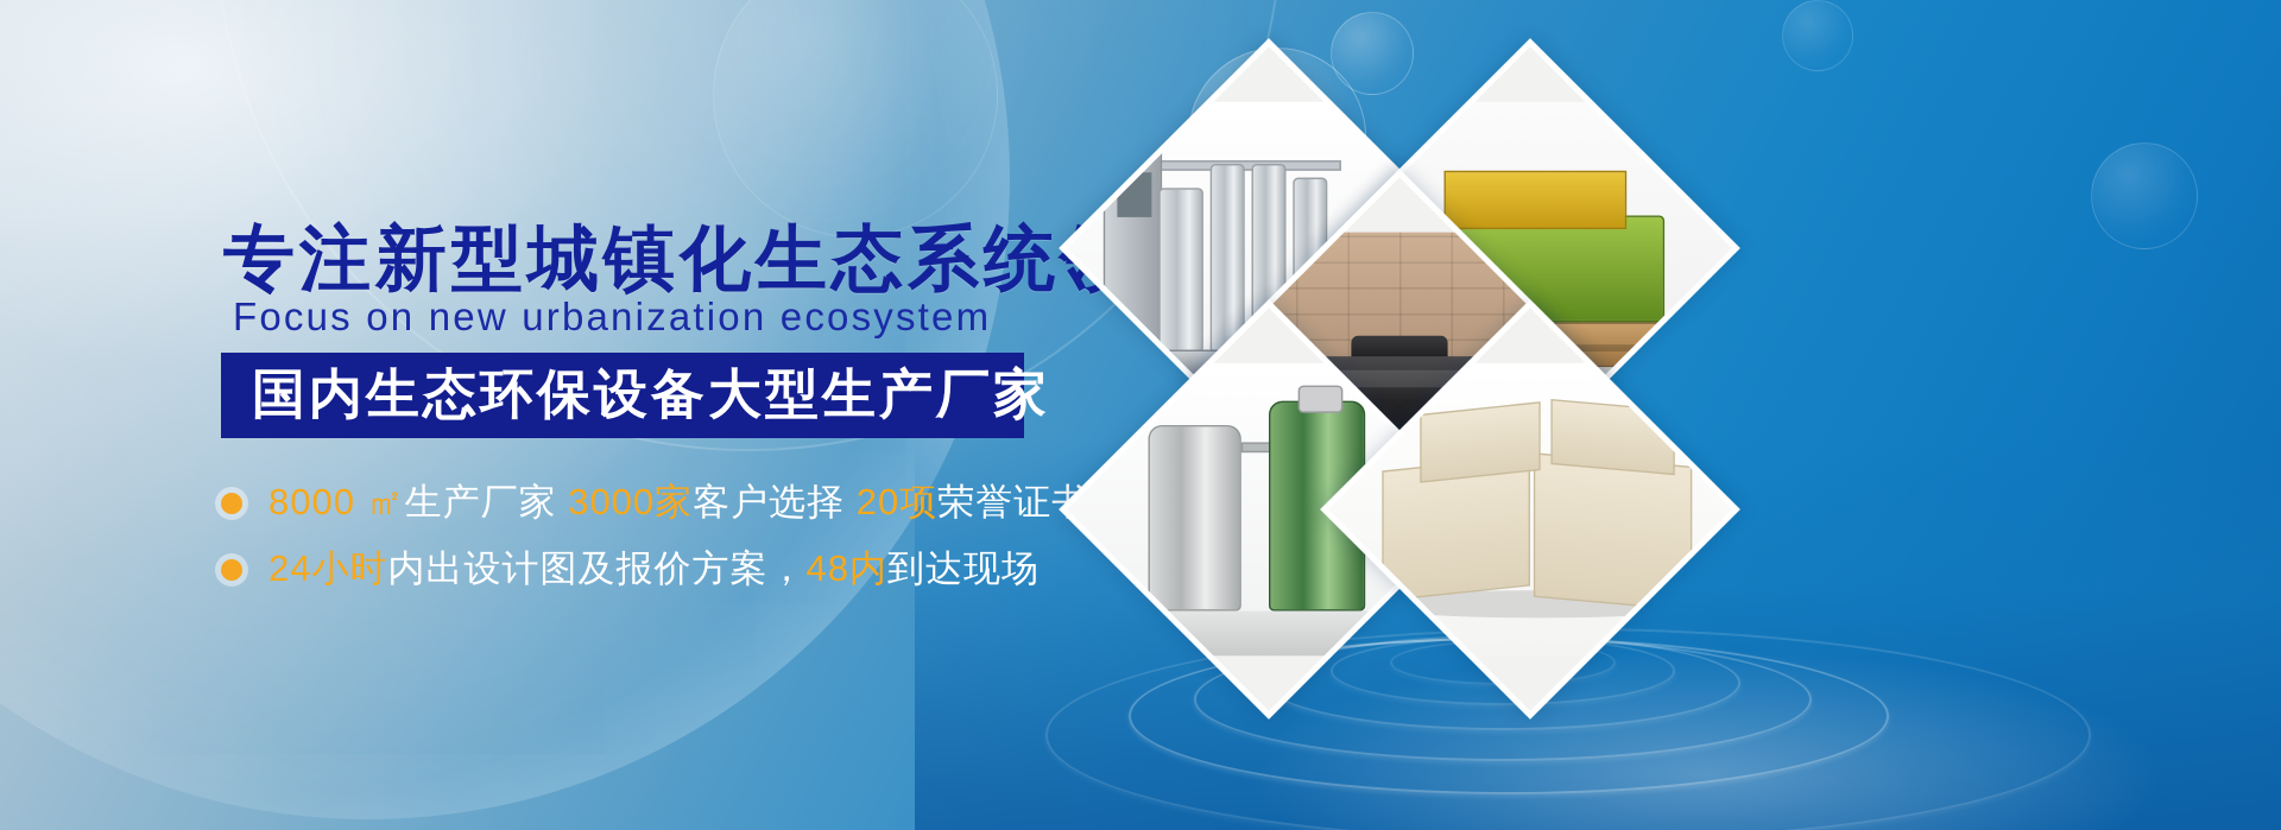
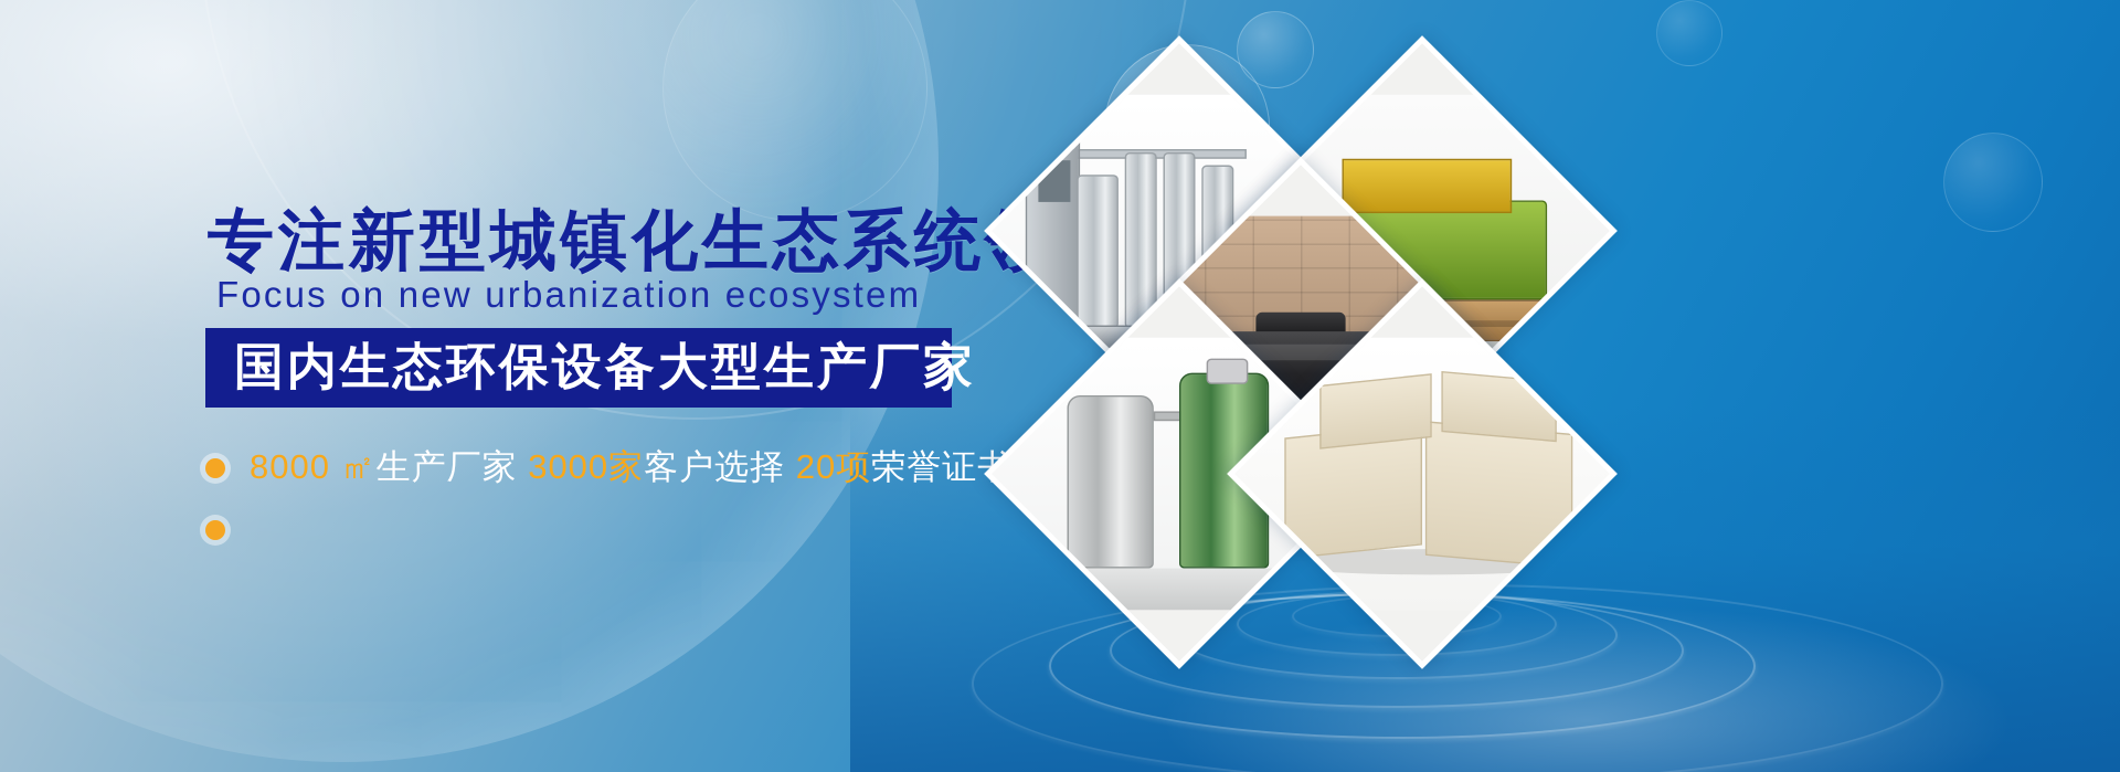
  专注新型城镇化生态系统
  Focus on new urbanization ecosystem
  国内生态环保设备大型生产厂家
  8000 ㎡生产厂家 3000家客户选择 20项荣誉证
- 24小时内出设计图及报价方案，48内到达现场
